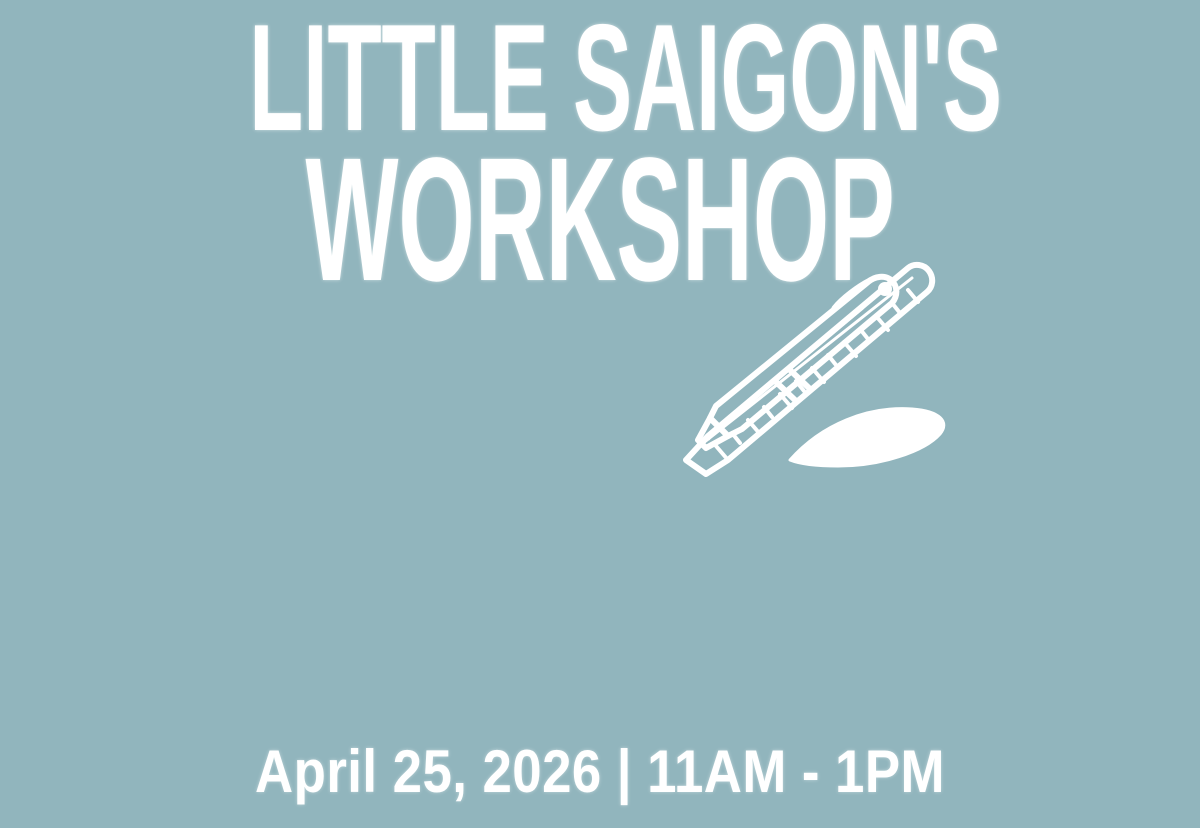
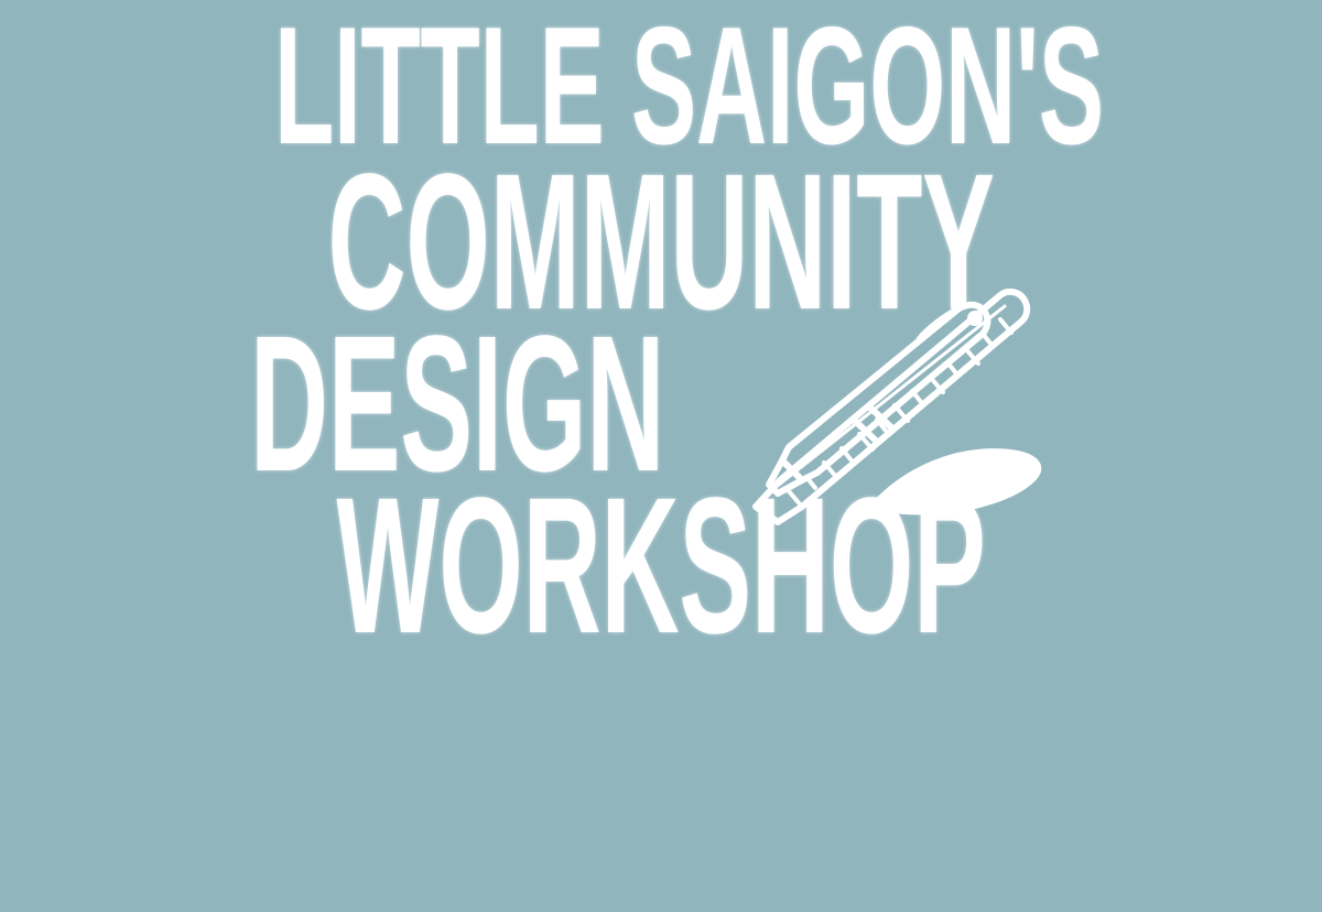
  LITTLE SAIGON'S
+ COMMUNITY
+ DESIGN
  WORKSHOP
- April 25, 2026 | 11AM - 1PM
